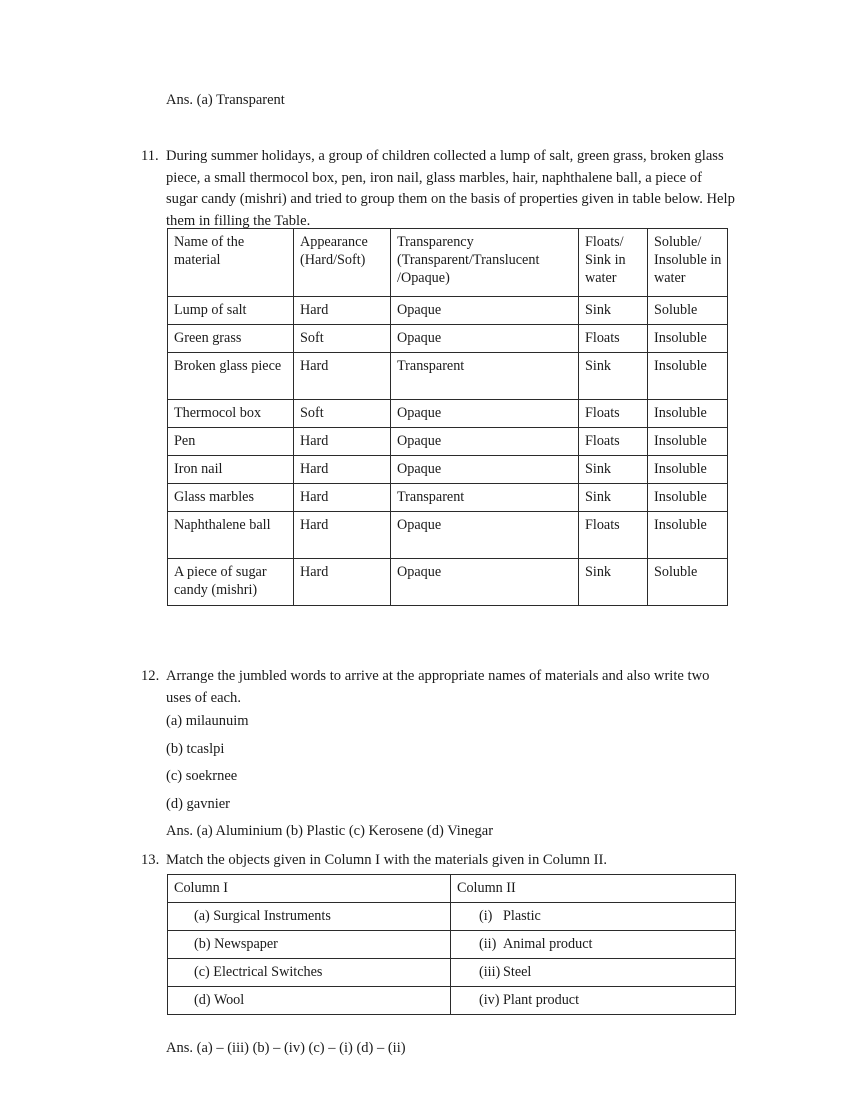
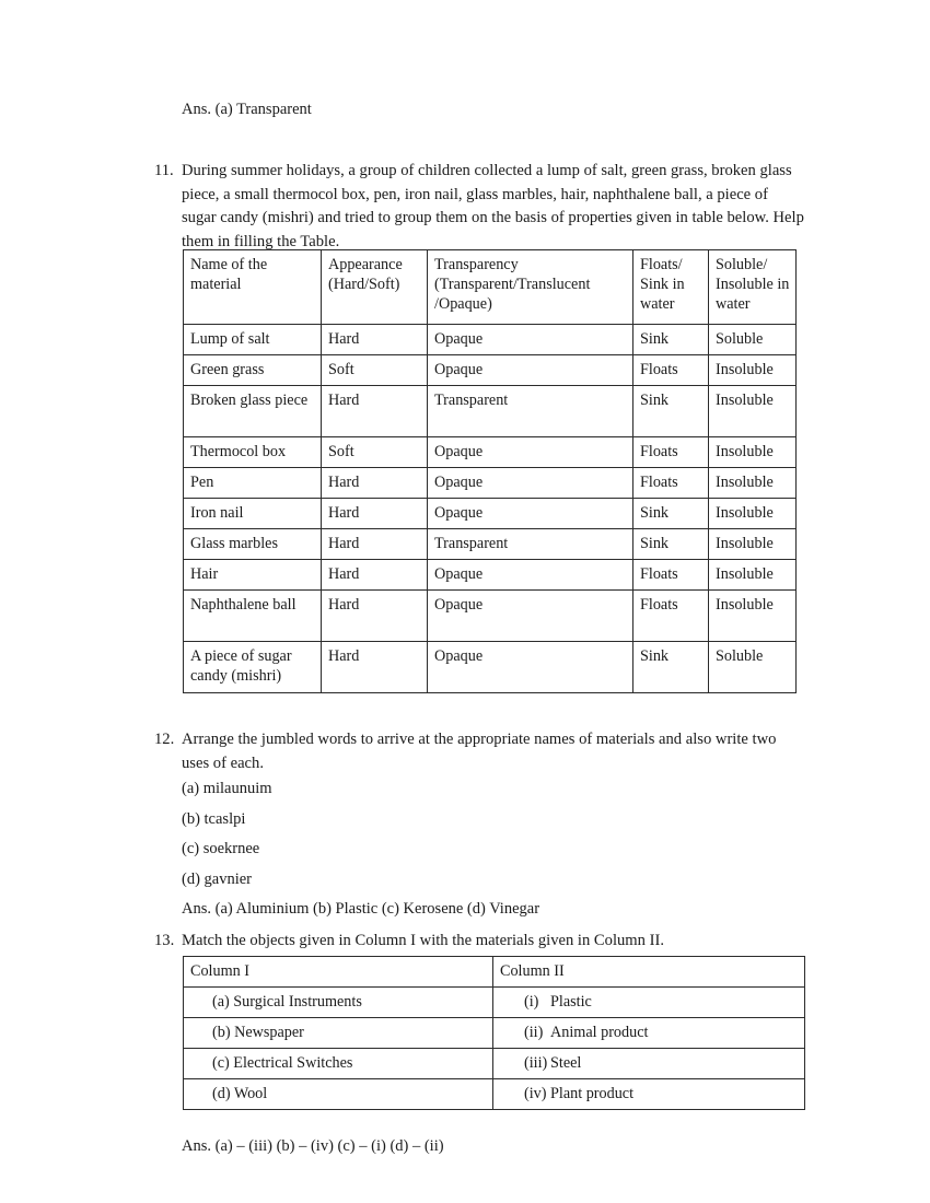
  Ans. (a) Transparent
  11.
  During summer holidays, a group of children collected a lump of salt, green grass, broken glass piece, a small thermocol box, pen, iron nail, glass marbles, hair, naphthalene ball, a piece of sugar candy (mishri) and tried to group them on the basis of properties given in table below. Help them in filling the Table.
  Name of the material	Appearance (Hard/Soft)	Transparency (Transparent/Translucent /Opaque)	Floats/ Sink in water	Soluble/ Insoluble in water
  Lump of salt	Hard	Opaque	Sink	Soluble
  Green grass	Soft	Opaque	Floats	Insoluble
  Broken glass piece	Hard	Transparent	Sink	Insoluble
  Thermocol box	Soft	Opaque	Floats	Insoluble
  Pen	Hard	Opaque	Floats	Insoluble
  Iron nail	Hard	Opaque	Sink	Insoluble
  Glass marbles	Hard	Transparent	Sink	Insoluble
+ Hair	Hard	Opaque	Floats	Insoluble
  Naphthalene ball	Hard	Opaque	Floats	Insoluble
  A piece of sugar candy (mishri)	Hard	Opaque	Sink	Soluble
  12.
  Arrange the jumbled words to arrive at the appropriate names of materials and also write two uses of each.
  (a) milaunuim
  (b) tcaslpi
  (c) soekrnee
  (d) gavnier
  Ans. (a) Aluminium (b) Plastic (c) Kerosene (d) Vinegar
  13.
  Match the objects given in Column I with the materials given in Column II.
  Column I	Column II
  (a) Surgical Instruments	(i) Plastic
  (b) Newspaper	(ii) Animal product
  (c) Electrical Switches	(iii) Steel
  (d) Wool	(iv) Plant product
  Ans. (a) – (iii) (b) – (iv) (c) – (i) (d) – (ii)
